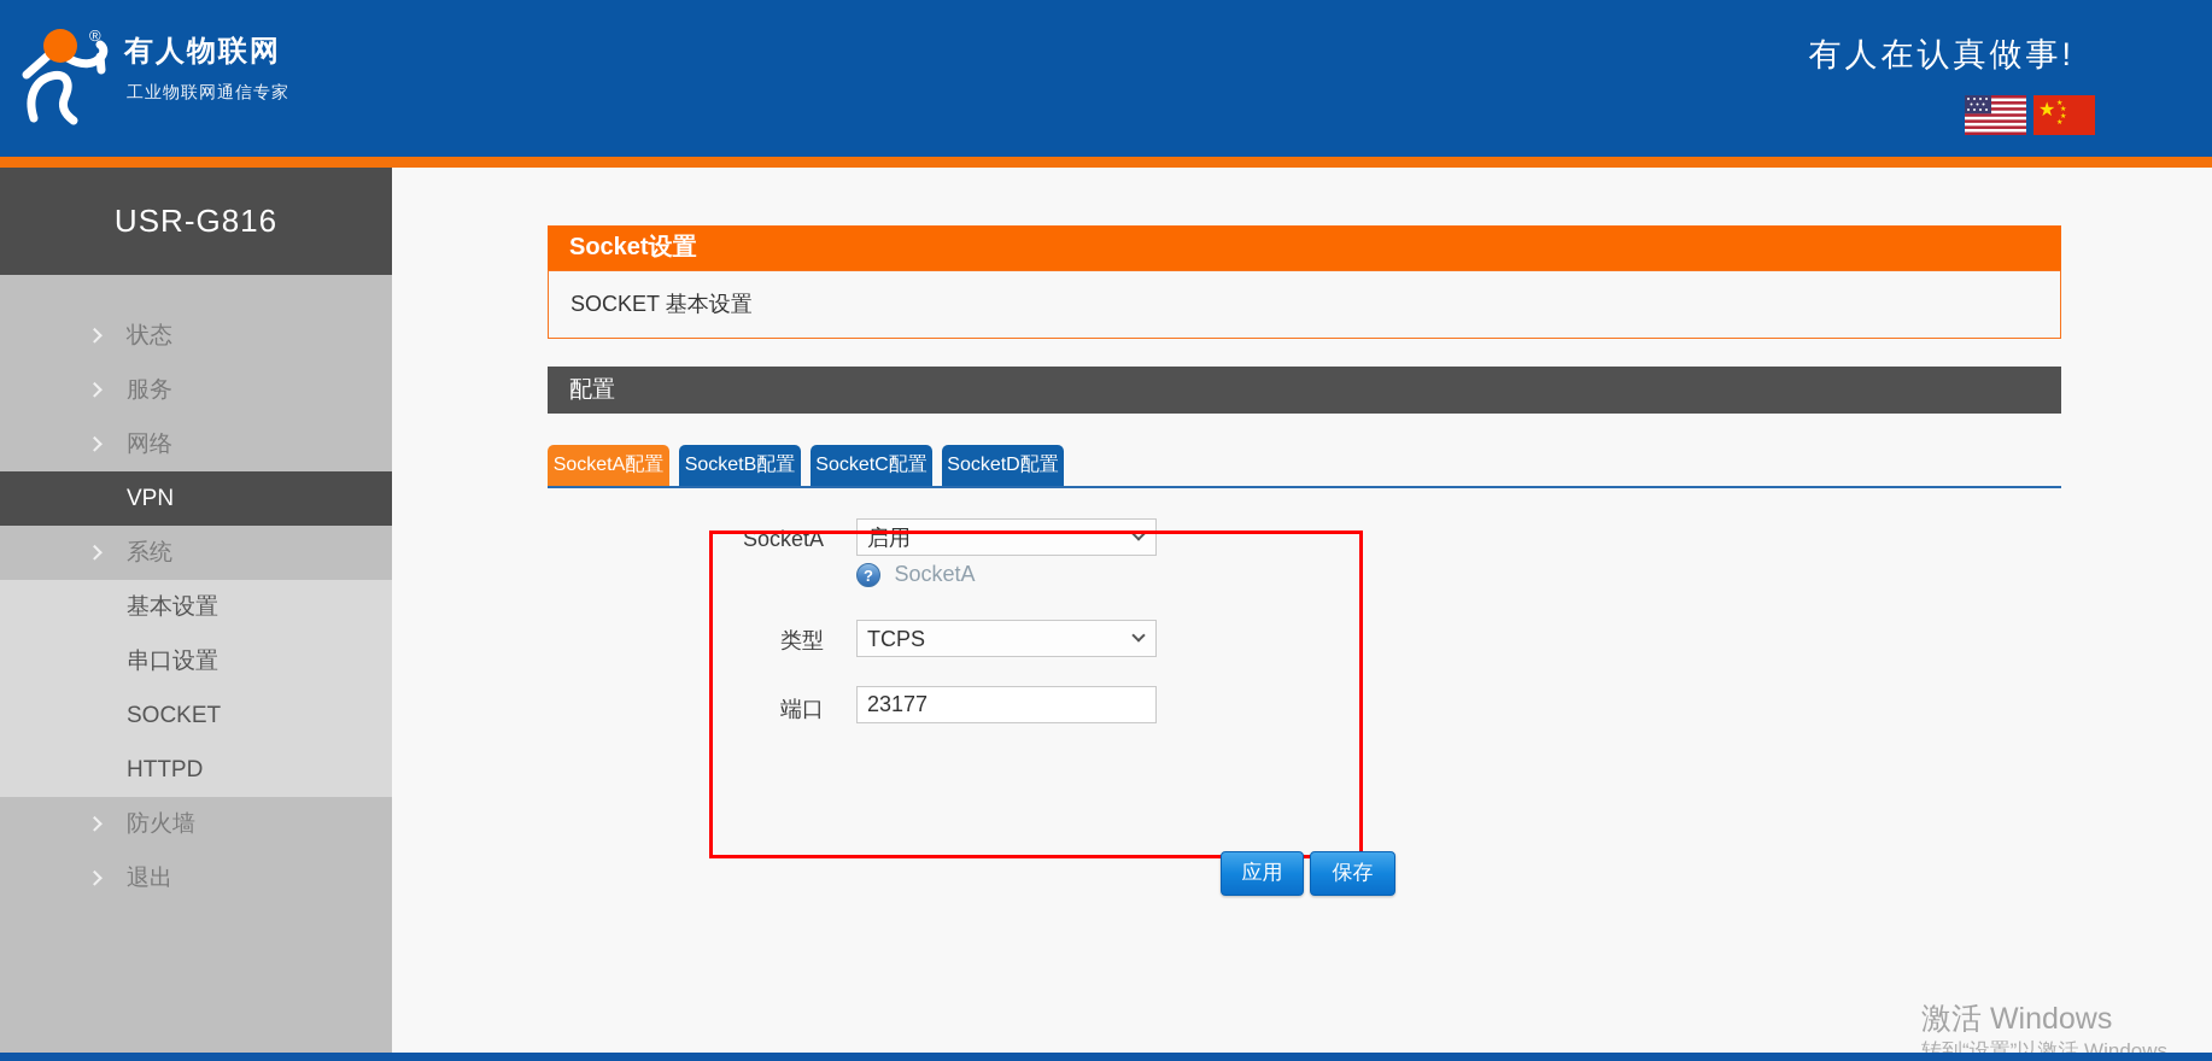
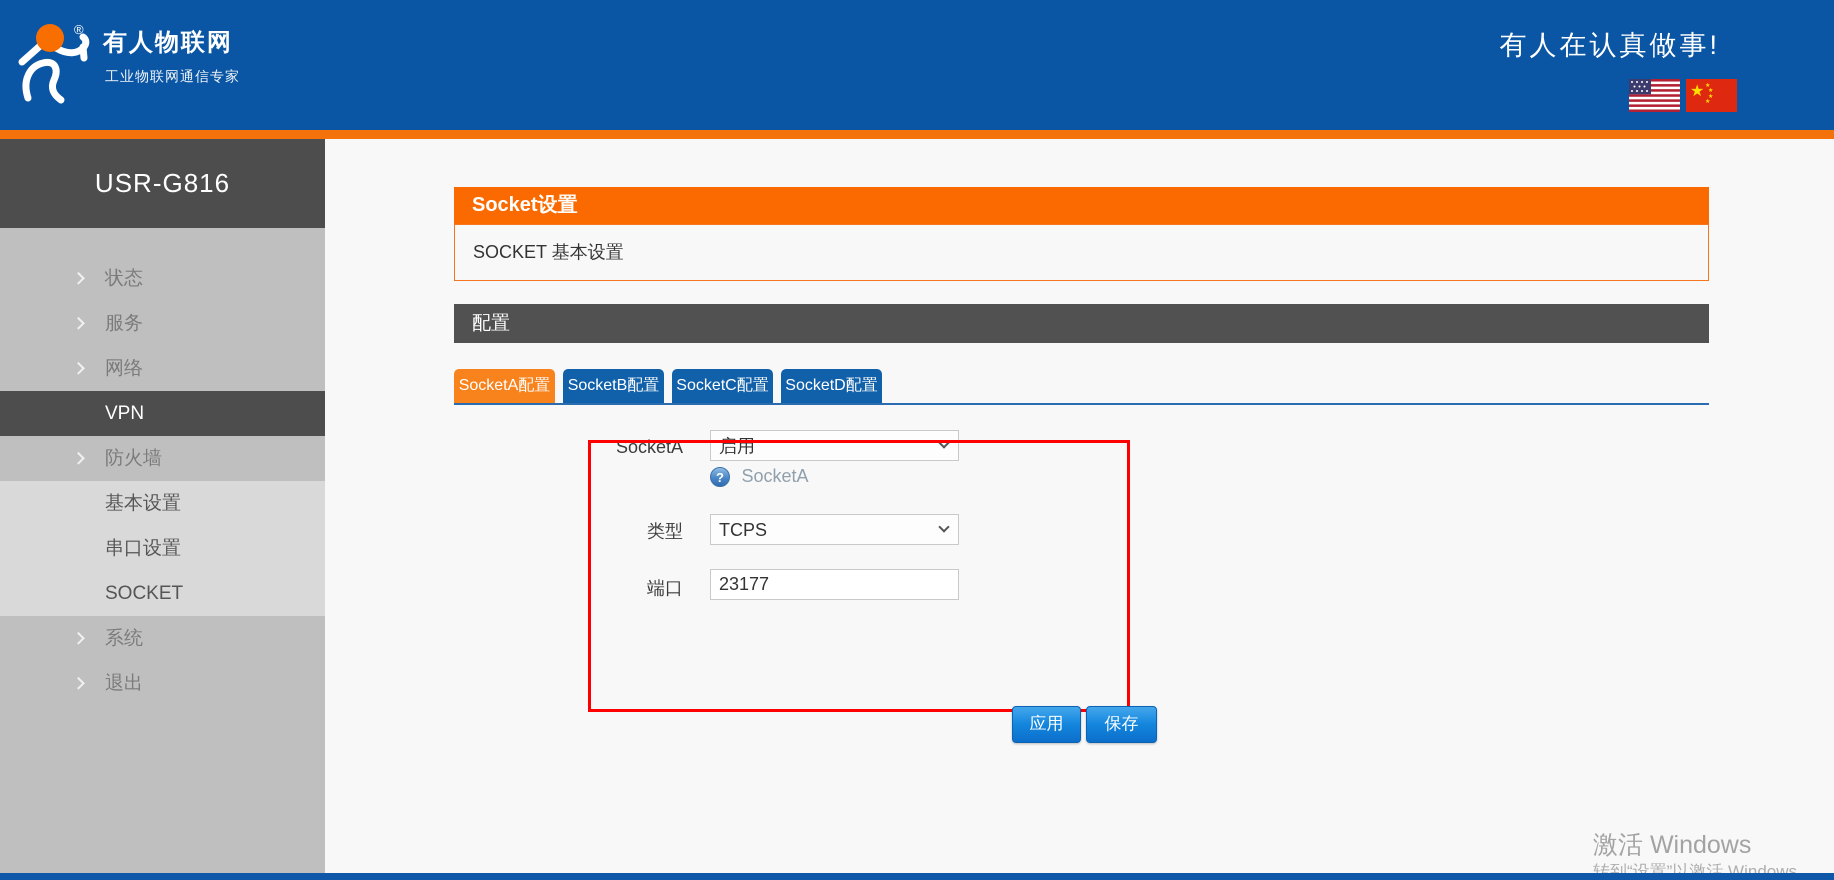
  ®
  有人物联网
  工业物联网通信专家
  有人在认真做事!
  ★
  USR-G816
  状态
  服务
  网络
  VPN
- 系统
+ 防火墙
  基本设置
  串口设置
  SOCKET
- HTTPD
- 防火墙
+ 系统
  退出
  Socket设置
  SOCKET 基本设置
  配置
  SocketA配置
  SocketB配置
  SocketC配置
  SocketD配置
  SocketA
  启用
  ? SocketA
  类型
  TCPS
  端口
  23177
  应用
  保存
  激活 Windows
  转到“设置”以激活 Windows
